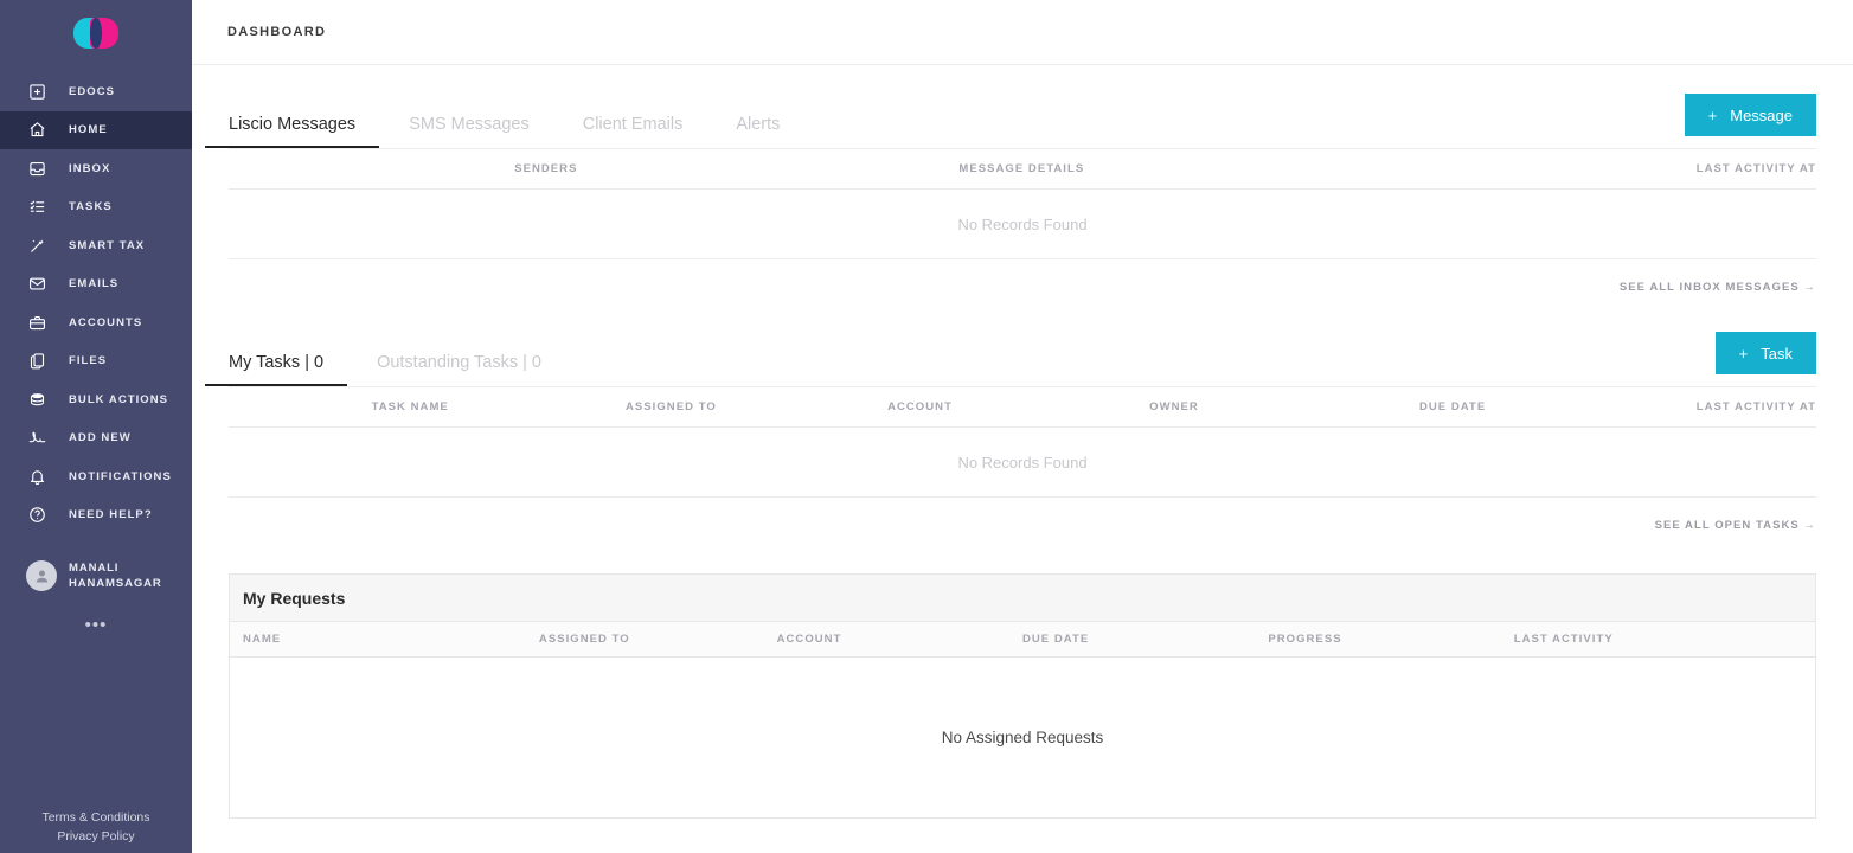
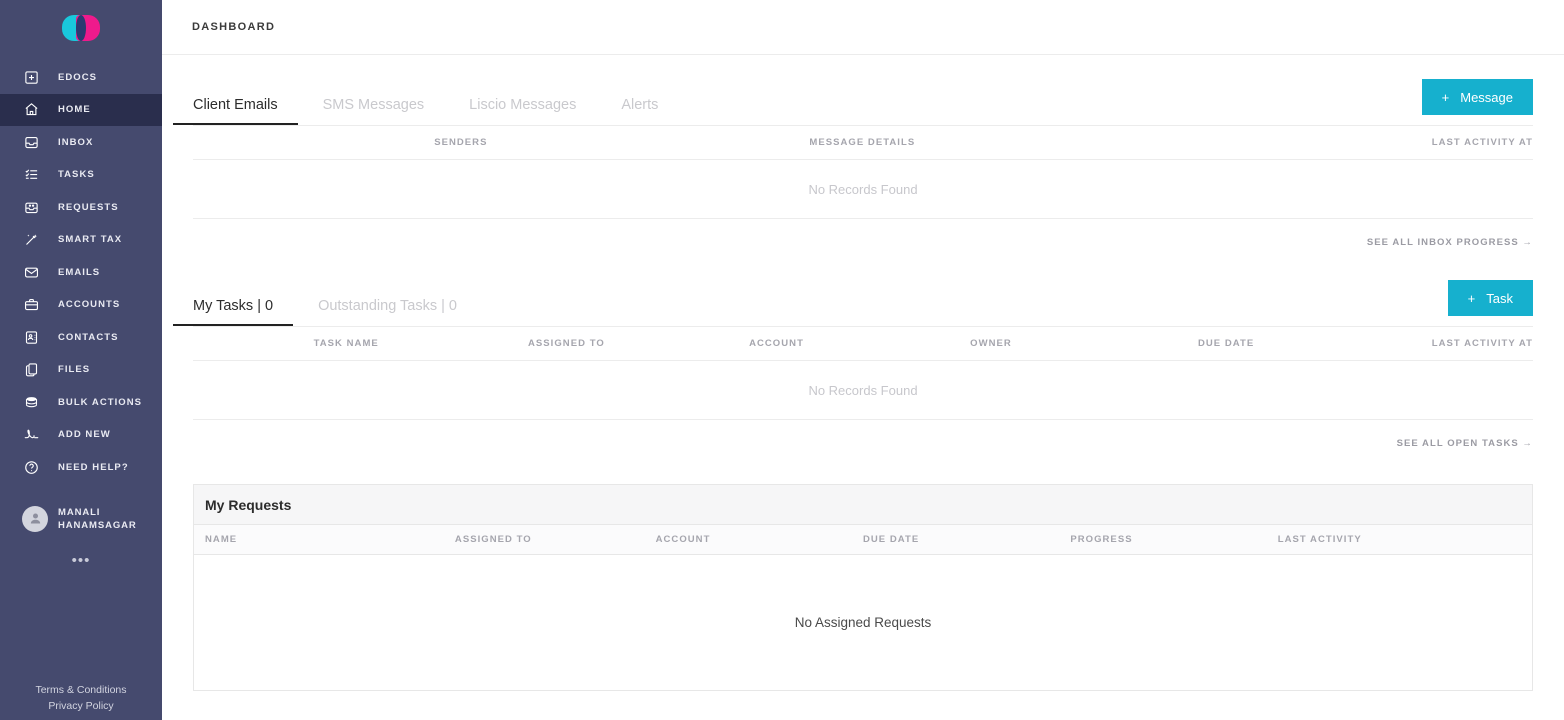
  EDOCS
  HOME
  INBOX
  TASKS
+ REQUESTS
  SMART TAX
  EMAILS
  ACCOUNTS
+ CONTACTS
  FILES
  BULK ACTIONS
  ADD NEW
- NOTIFICATIONS
  NEED HELP?
  MANALI
  HANAMSAGAR
  •••
  Terms & Conditions
  Privacy Policy
  DASHBOARD
- Liscio Messages
+ Client Emails
  SMS Messages
- Client Emails
+ Liscio Messages
  Alerts
  +
  Message
  	SENDERS	MESSAGE DETAILS	LAST ACTIVITY AT
  No Records Found
- SEE ALL INBOX MESSAGES →
+ SEE ALL INBOX PROGRESS →
  My Tasks | 0
  Outstanding Tasks | 0
  +
  Task
  	TASK NAME	ASSIGNED TO	ACCOUNT	OWNER	DUE DATE	LAST ACTIVITY AT
  No Records Found
  SEE ALL OPEN TASKS →
  My Requests
  NAME	ASSIGNED TO	ACCOUNT	DUE DATE	PROGRESS	LAST ACTIVITY
  No Assigned Requests
